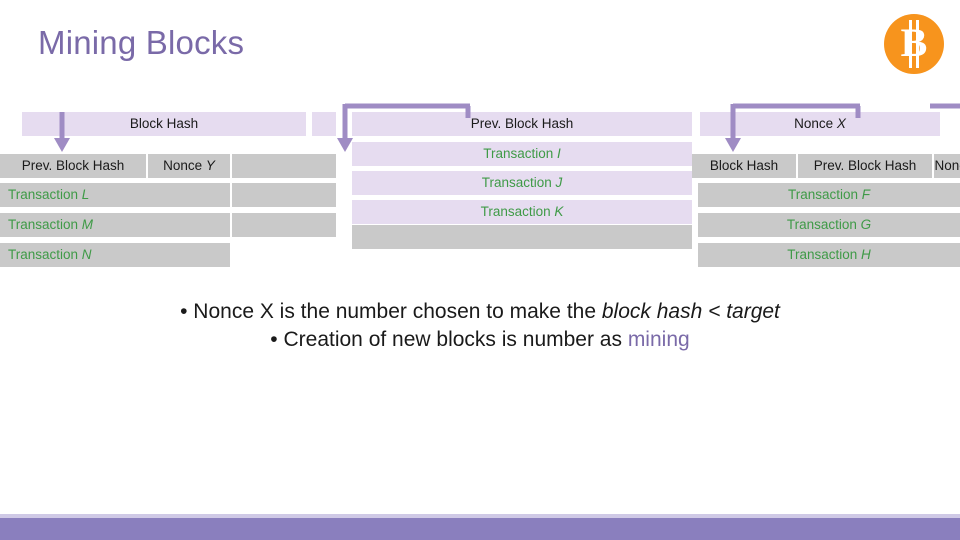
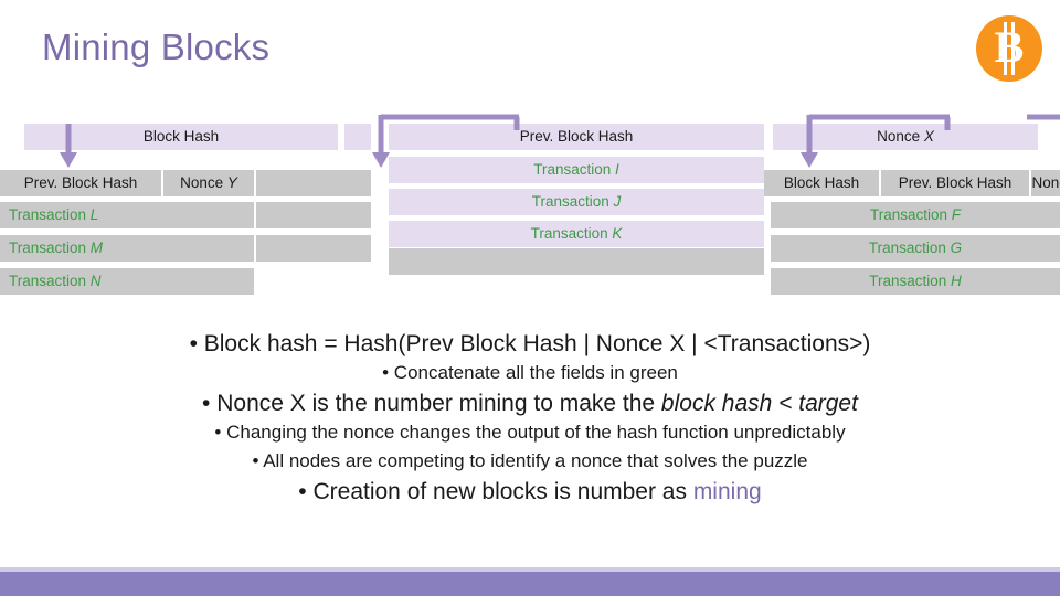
  Mining Blocks
  B
  Block Hash
  Prev. Block Hash
  Nonce Y
  Transaction L
  Transaction M
  Transaction N
  Prev. Block Hash
  Transaction I
  Transaction J
  Transaction K
  Nonce X
  Block Hash
  Prev. Block Hash
  Transaction F
  Transaction G
  Transaction H
+ • Block hash = Hash(Prev Block Hash | Nonce X | <Transactions>)
+ • Concatenate all the fields in green
- • Nonce X is the number chosen to make the block hash < target
+ • Nonce X is the number mining to make the block hash < target
+ • Changing the nonce changes the output of the hash function unpredictably
+ • All nodes are competing to identify a nonce that solves the puzzle
  • Creation of new blocks is number as mining
